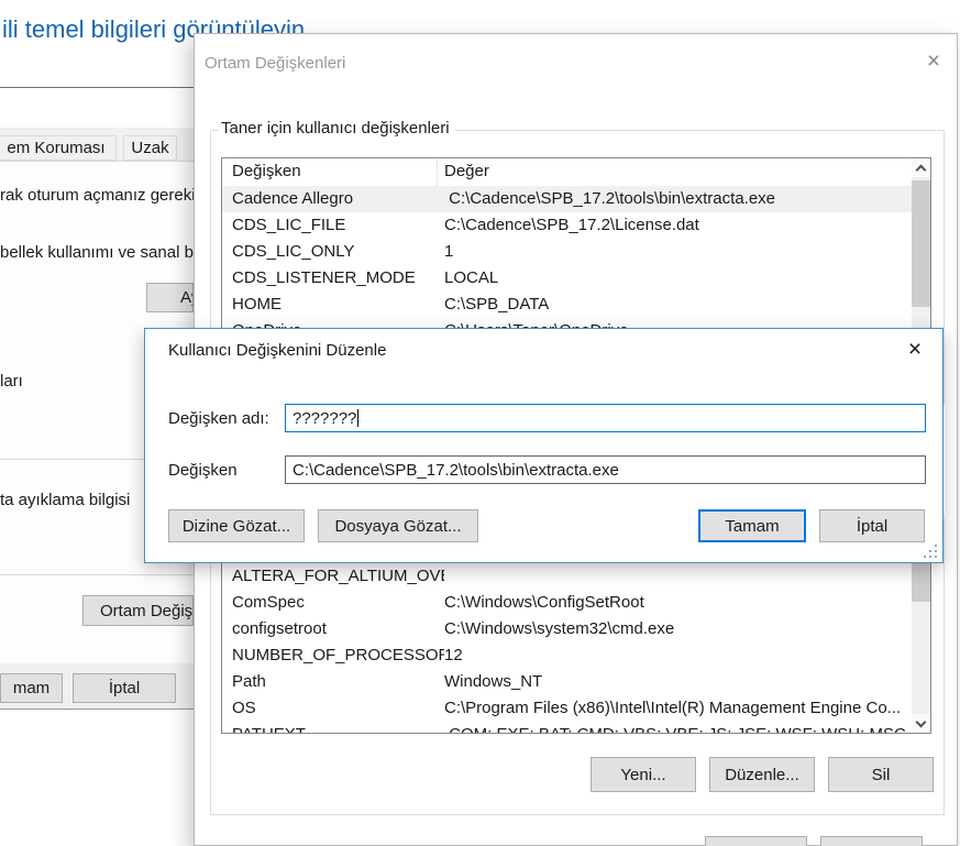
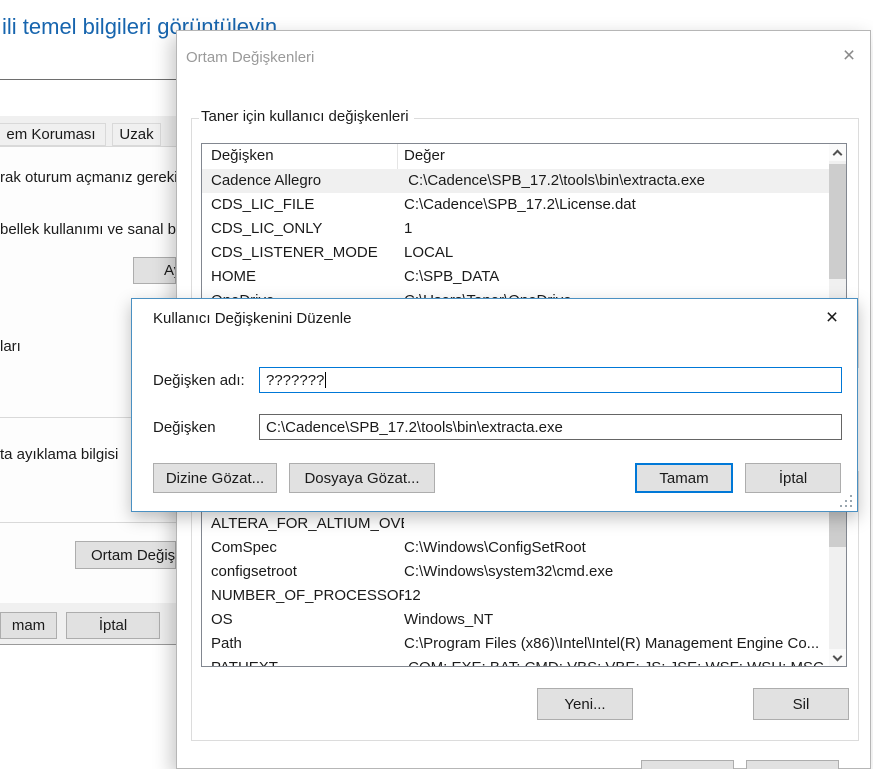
  ili temel bilgileri görüntüleyin
  em Koruması
  Uzak
  rak oturum açmanız gerek
  bellek kullanımı ve sanal b
  ları
  ta ayıklama bilgisi
  Ortam Değiş
  mam
  İptal
  Ortam Değişkenleri
  ×
  Taner için kullanıcı değişkenleri
  Değişken
  Değer
  Cadence Allegro
  C:\Cadence\SPB_17.2\tools\bin\extracta.exe
  CDS_LIC_FILE
  C:\Cadence\SPB_17.2\License.dat
  CDS_LIC_ONLY
  1
  CDS_LISTENER_MODE
  LOCAL
  HOME
  C:\SPB_DATA
  ALTERA_FOR_ALTIUM_OV
  ComSpec
  C:\Windows\ConfigSetRoot
  configsetroot
  C:\Windows\system32\cmd.exe
  NUMBER_OF_PROCESSOR
  12
- Path
+ OS
  Windows_NT
- OS
+ Path
  C:\Program Files (x86)\Intel\Intel(R) Management Engine Co...
  Yeni...
- Düzenle...
  Sil
  Kullanıcı Değişkenini Düzenle
  ×
  Değişken adı:
  ???????
  Değişken
  C:\Cadence\SPB_17.2\tools\bin\extracta.exe
  Dizine Gözat...
  Dosyaya Gözat...
  Tamam
  İptal
